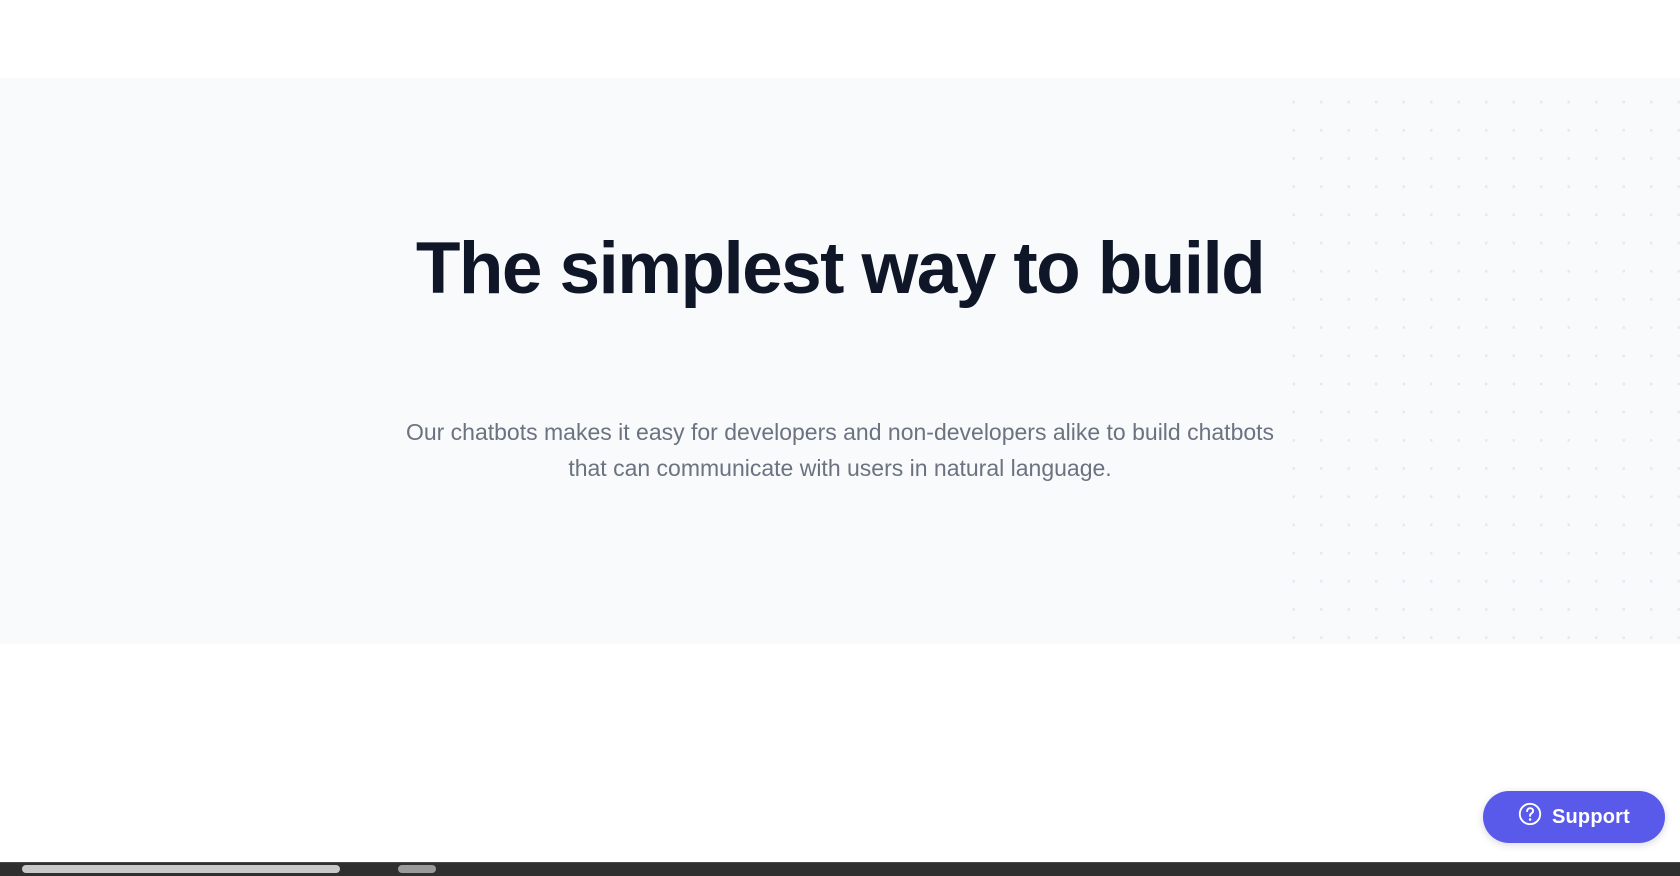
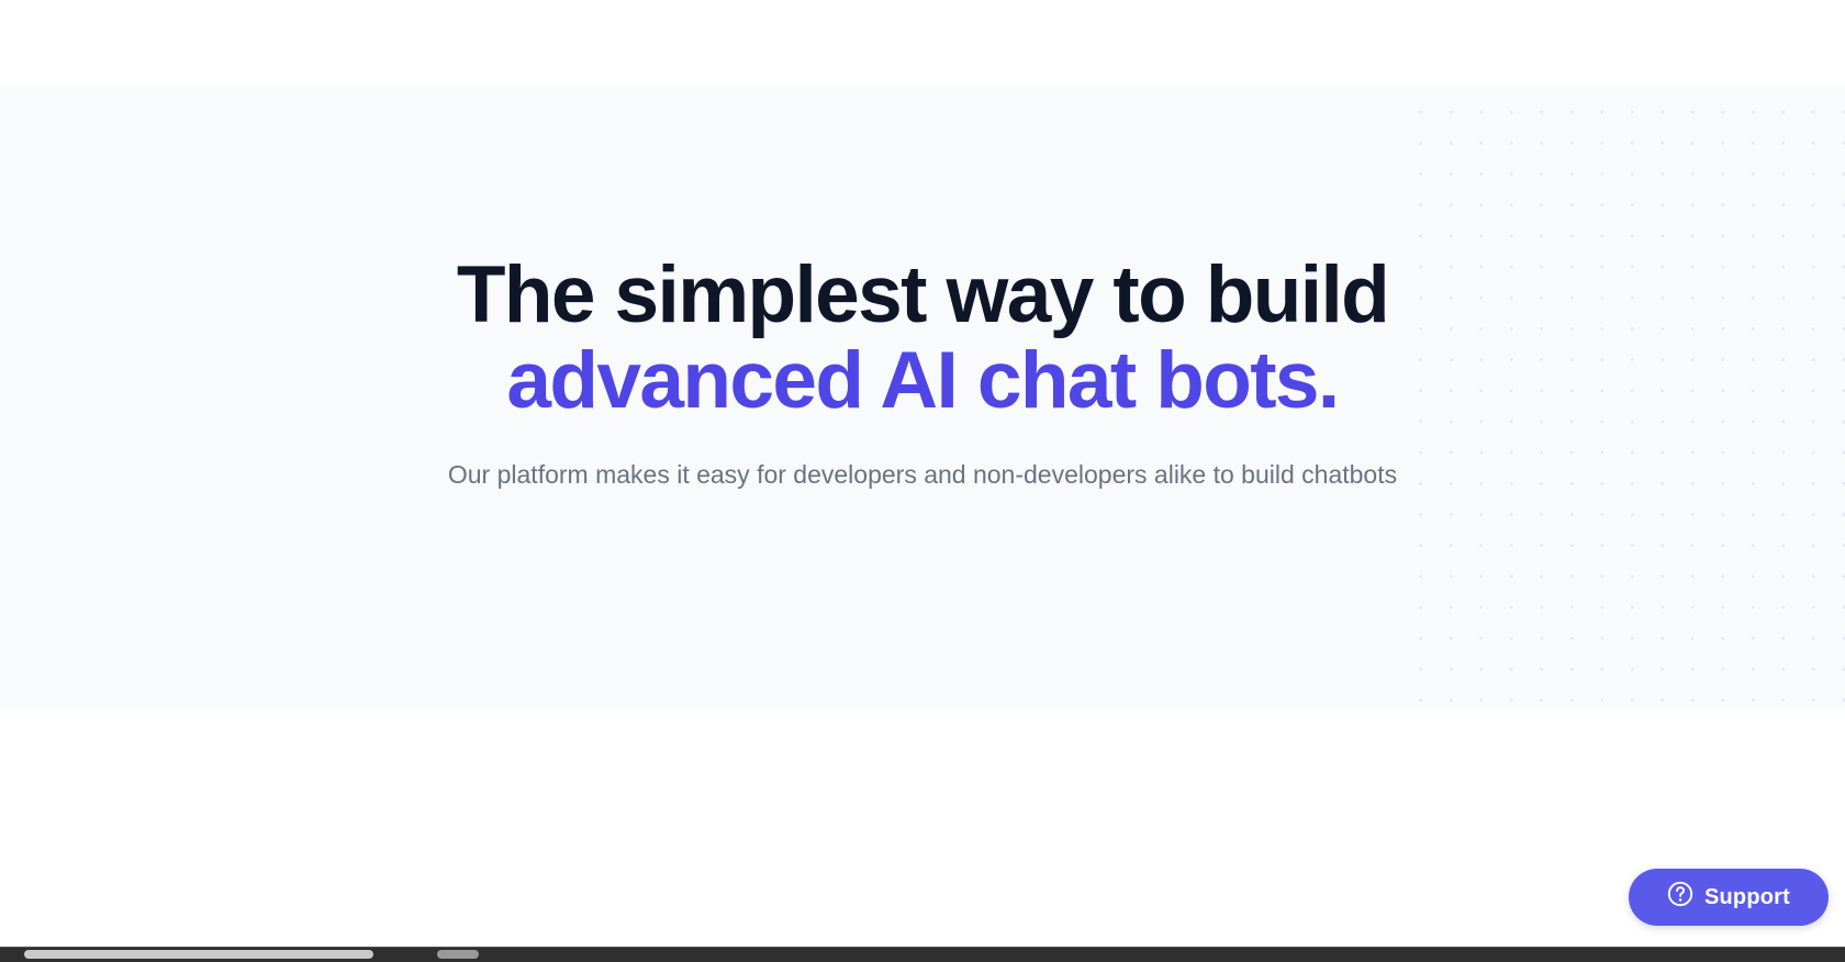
  The simplest way to build
+ advanced AI chat bots.
- Our chatbots makes it easy for developers and non-developers alike to build chatbots
+ Our platform makes it easy for developers and non-developers alike to build chatbots
- that can communicate with users in natural language.
  Support
